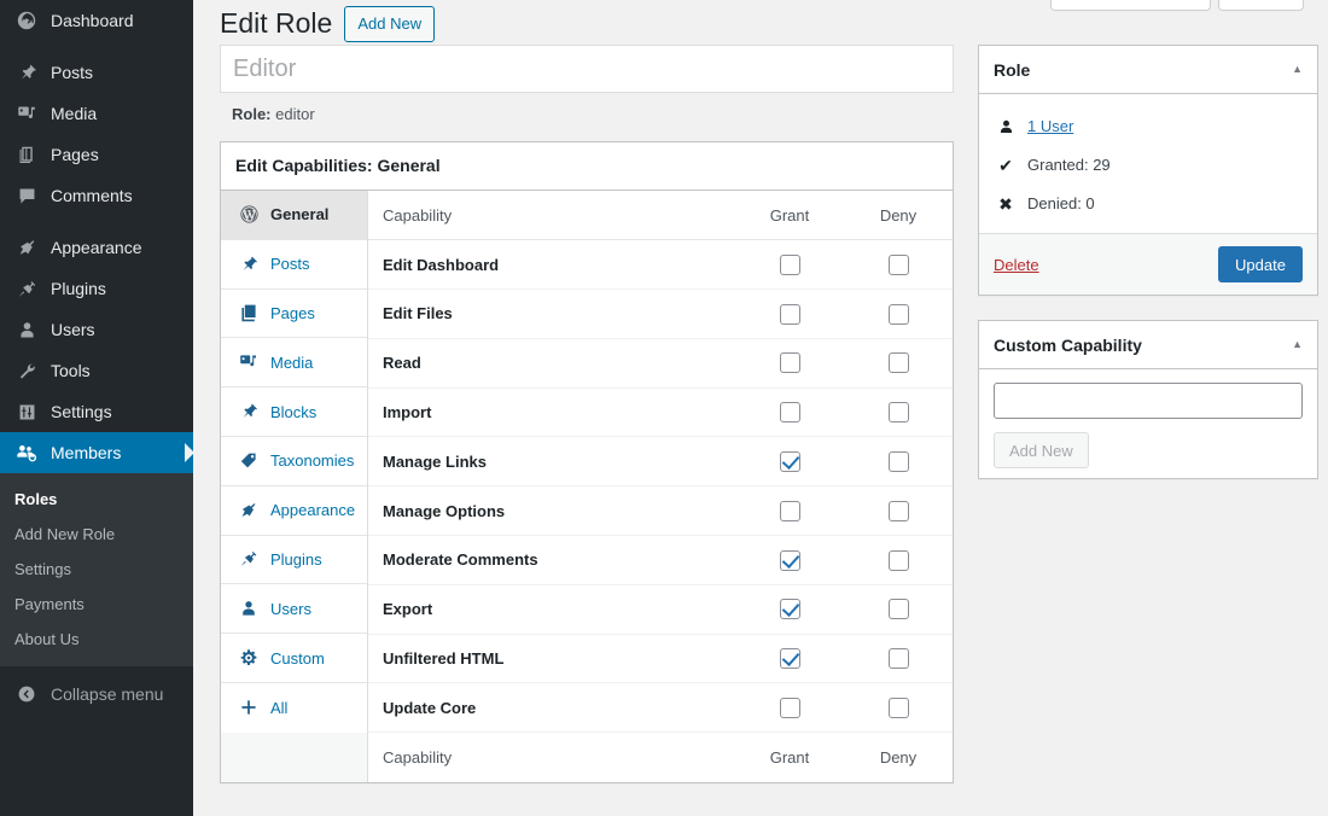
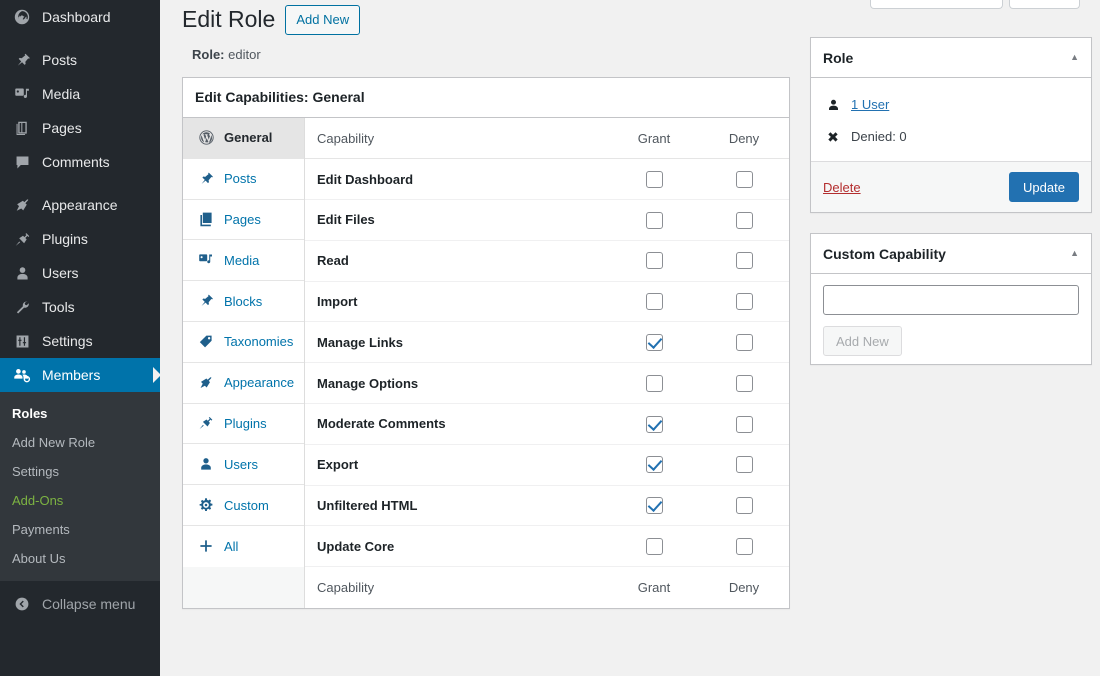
  Dashboard
  Posts
  Media
  Pages
  Comments
  Appearance
  Plugins
  Users
  Tools
  Settings
  Members
  Roles
  Add New Role
  Settings
+ Add-Ons
  Payments
  About Us
  Collapse menu
  Edit Role
  Add New
- Editor
  Role: editor
  Edit Capabilities: General
  General
  Posts
  Pages
  Media
  Blocks
  Taxonomies
  Appearance
  Plugins
  Users
  Custom
  All
  Capability	Grant	Deny
  Edit Dashboard
  Edit Files
  Read
  Import
  Manage Links
  Manage Options
  Moderate Comments
  Export
  Unfiltered HTML
  Update Core
  Capability	Grant	Deny
  Role
  ▲
  1 User
- ✔
- Granted: 29
  ✖
  Denied: 0
  Delete
  Update
  Custom Capability
  ▲
  Add New
